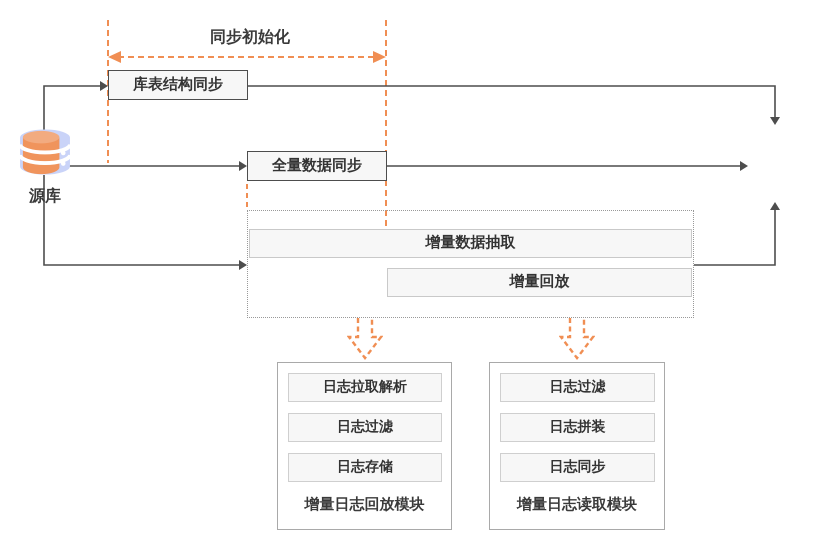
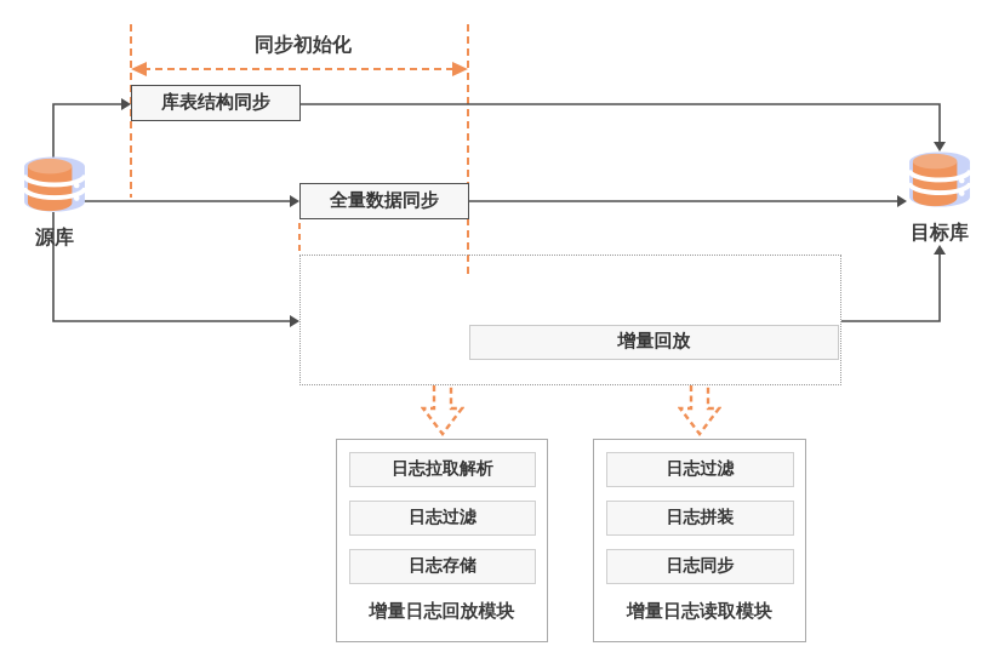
  同步初始化
  库表结构同步
  全量数据同步
- 增量数据抽取
  增量回放
  源库
+ 目标库
  日志拉取解析
  日志过滤
  日志存储
  增量日志回放模块
  日志过滤
  日志拼装
  日志同步
  增量日志读取模块
